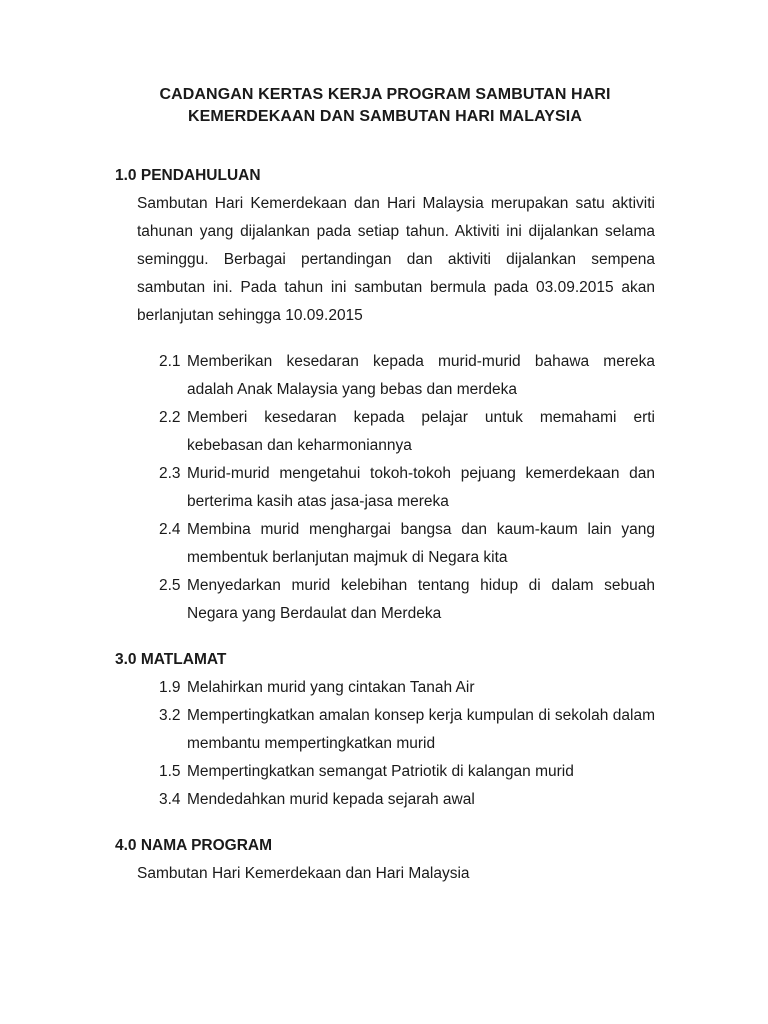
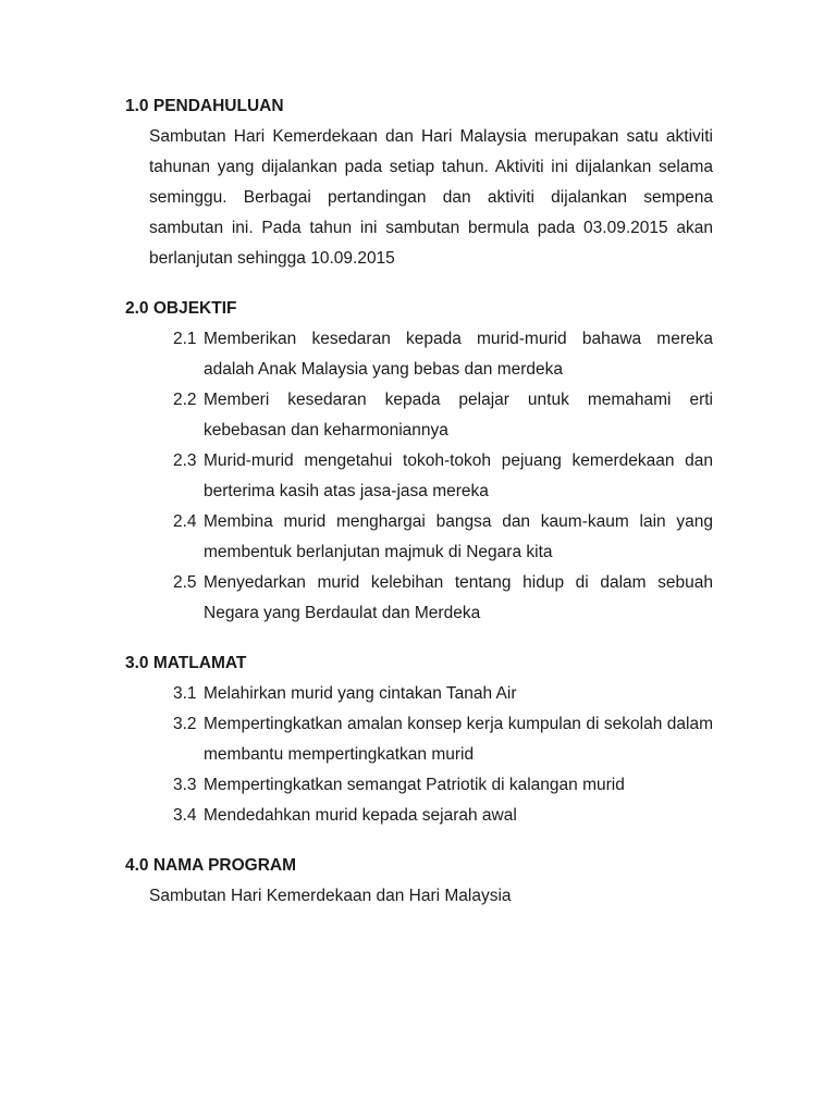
- CADANGAN KERTAS KERJA PROGRAM SAMBUTAN HARI
- KEMERDEKAAN DAN SAMBUTAN HARI MALAYSIA
  1.0 PENDAHULUAN
  Sambutan Hari Kemerdekaan dan Hari Malaysia merupakan satu aktiviti tahunan yang dijalankan pada setiap tahun. Aktiviti ini dijalankan selama seminggu. Berbagai pertandingan dan aktiviti dijalankan sempena sambutan ini. Pada tahun ini sambutan bermula pada 03.09.2015 akan berlanjutan sehingga 10.09.2015
+ 2.0 OBJEKTIF
  2.1
  Memberikan kesedaran kepada murid-murid bahawa mereka adalah Anak Malaysia yang bebas dan merdeka
  2.2
  Memberi kesedaran kepada pelajar untuk memahami erti kebebasan dan keharmoniannya
  2.3
  Murid-murid mengetahui tokoh-tokoh pejuang kemerdekaan dan berterima kasih atas jasa-jasa mereka
  2.4
  Membina murid menghargai bangsa dan kaum-kaum lain yang membentuk berlanjutan majmuk di Negara kita
  2.5
  Menyedarkan murid kelebihan tentang hidup di dalam sebuah Negara yang Berdaulat dan Merdeka
  3.0 MATLAMAT
- 1.9
+ 3.1
  Melahirkan murid yang cintakan Tanah Air
  3.2
  Mempertingkatkan amalan konsep kerja kumpulan di sekolah dalam membantu mempertingkatkan murid
- 1.5
+ 3.3
  Mempertingkatkan semangat Patriotik di kalangan murid
  3.4
  Mendedahkan murid kepada sejarah awal
  4.0 NAMA PROGRAM
  Sambutan Hari Kemerdekaan dan Hari Malaysia
